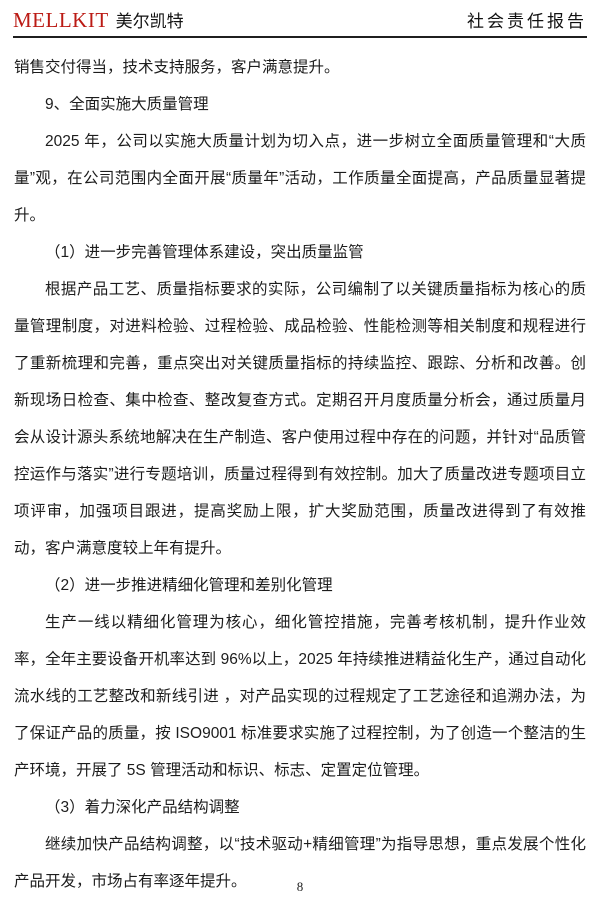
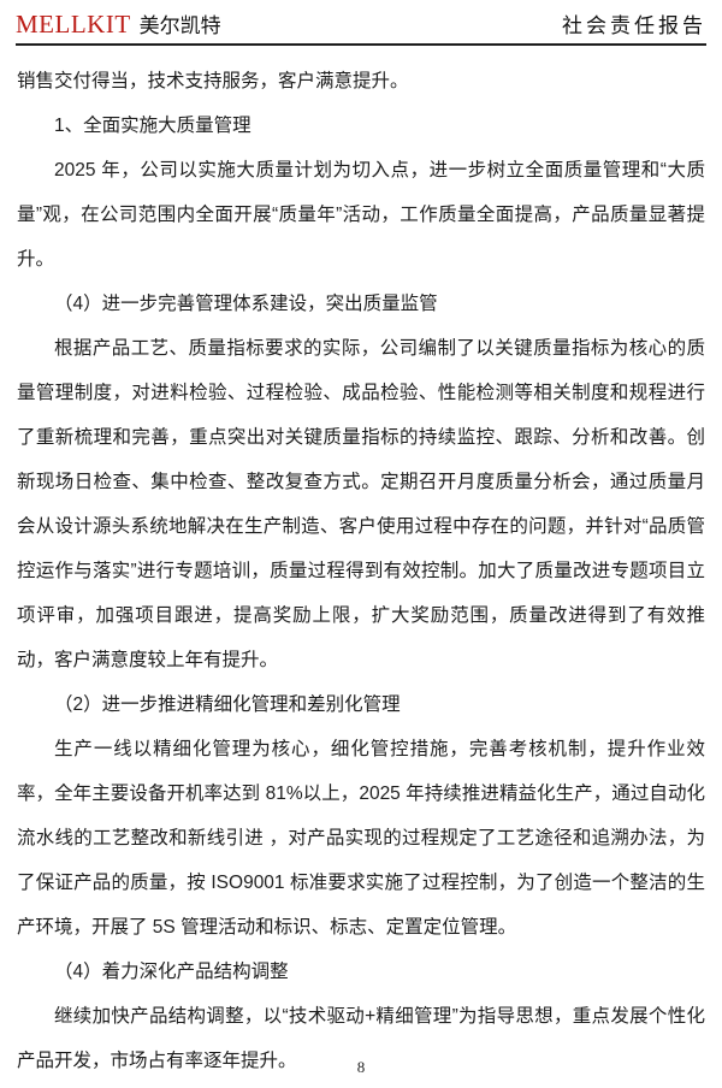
  MELLKIT
  美尔凯特
  社会责任报告
  销售交付得当，技术支持服务，客户满意提升。
- 9、全面实施大质量管理
+ 1、全面实施大质量管理
  2025 年，公司以实施大质量计划为切入点，进一步树立全面质量管理和“大质量”观，在公司范围内全面开展“质量年”活动，工作质量全面提高，产品质量显著提升。
- （1）进一步完善管理体系建设，突出质量监管
+ （4）进一步完善管理体系建设，突出质量监管
  根据产品工艺、质量指标要求的实际，公司编制了以关键质量指标为核心的质量管理制度，对进料检验、过程检验、成品检验、性能检测等相关制度和规程进行了重新梳理和完善，重点突出对关键质量指标的持续监控、跟踪、分析和改善。创新现场日检查、集中检查、整改复查方式。定期召开月度质量分析会，通过质量月会从设计源头系统地解决在生产制造、客户使用过程中存在的问题，并针对“品质管控运作与落实”进行专题培训，质量过程得到有效控制。加大了质量改进专题项目立项评审，加强项目跟进，提高奖励上限，扩大奖励范围，质量改进得到了有效推动，客户满意度较上年有提升。
  （2）进一步推进精细化管理和差别化管理
- 生产一线以精细化管理为核心，细化管控措施，完善考核机制，提升作业效率，全年主要设备开机率达到 96%以上，2025 年持续推进精益化生产，通过自动化流水线的工艺整改和新线引进 ，对产品实现的过程规定了工艺途径和追溯办法，为了保证产品的质量，按 ISO9001 标准要求实施了过程控制，为了创造一个整洁的生产环境，开展了 5S 管理活动和标识、标志、定置定位管理。
+ 生产一线以精细化管理为核心，细化管控措施，完善考核机制，提升作业效率，全年主要设备开机率达到 81%以上，2025 年持续推进精益化生产，通过自动化流水线的工艺整改和新线引进 ，对产品实现的过程规定了工艺途径和追溯办法，为了保证产品的质量，按 ISO9001 标准要求实施了过程控制，为了创造一个整洁的生产环境，开展了 5S 管理活动和标识、标志、定置定位管理。
- （3）着力深化产品结构调整
+ （4）着力深化产品结构调整
  继续加快产品结构调整，以“技术驱动+精细管理”为指导思想，重点发展个性化产品开发，市场占有率逐年提升。
  8
